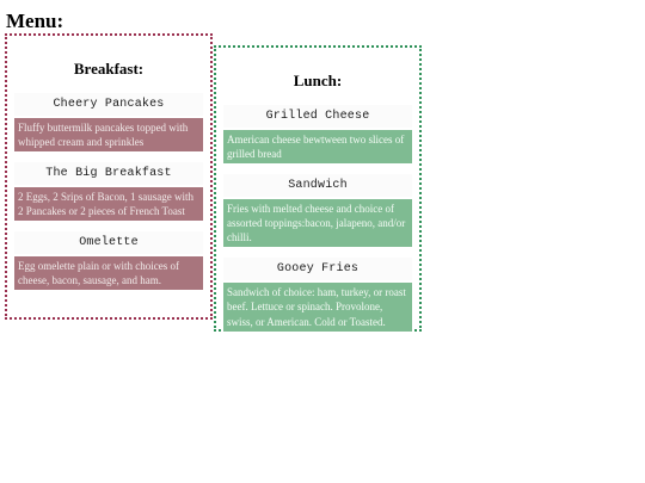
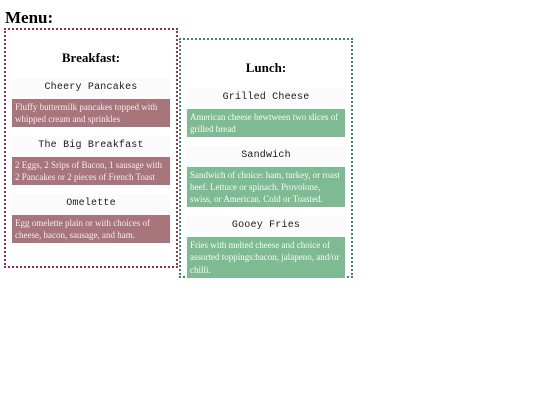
  Menu:
  Breakfast:
  Cheery Pancakes
  Fluffy buttermilk pancakes topped with whipped cream and sprinkles
  The Big Breakfast
  2 Eggs, 2 Srips of Bacon, 1 sausage with 2 Pancakes or 2 pieces of French Toast
  Omelette
  Egg omelette plain or with choices of cheese, bacon, sausage, and ham.
  Lunch:
  Grilled Cheese
  American cheese bewtween two slices of grilled bread
  Sandwich
- Fries with melted cheese and choice of assorted toppings:bacon, jalapeno, and/or chilli.
+ Sandwich of choice: ham, turkey, or roast beef. Lettuce or spinach. Provolone, swiss, or American. Cold or Toasted.
  Gooey Fries
- Sandwich of choice: ham, turkey, or roast beef. Lettuce or spinach. Provolone, swiss, or American. Cold or Toasted.
+ Fries with melted cheese and choice of assorted toppings:bacon, jalapeno, and/or chilli.
